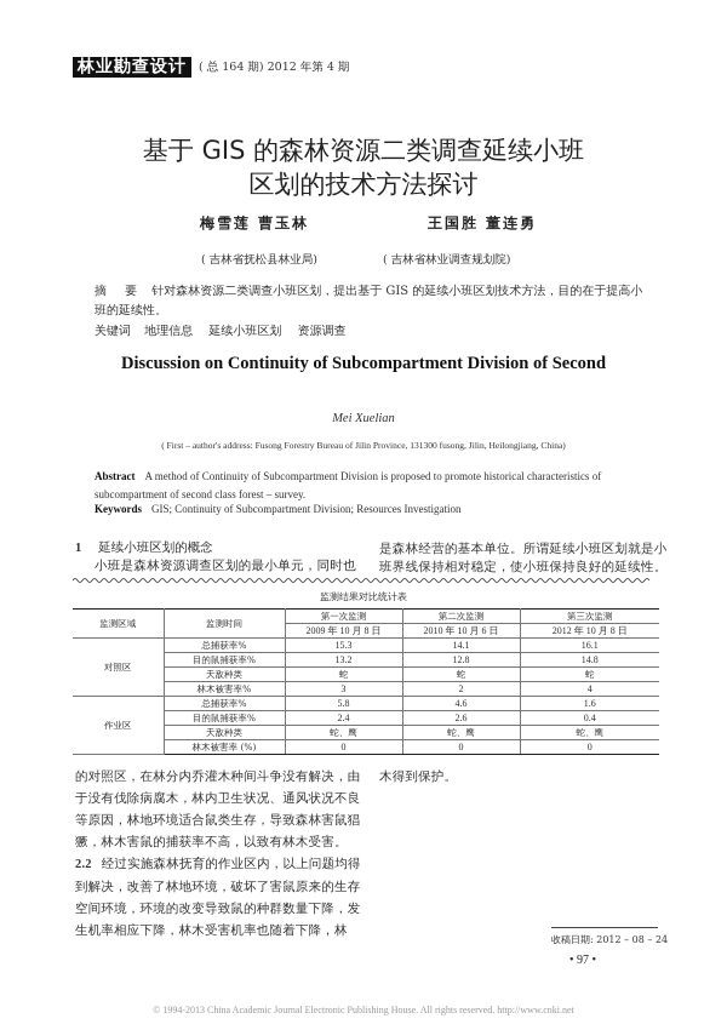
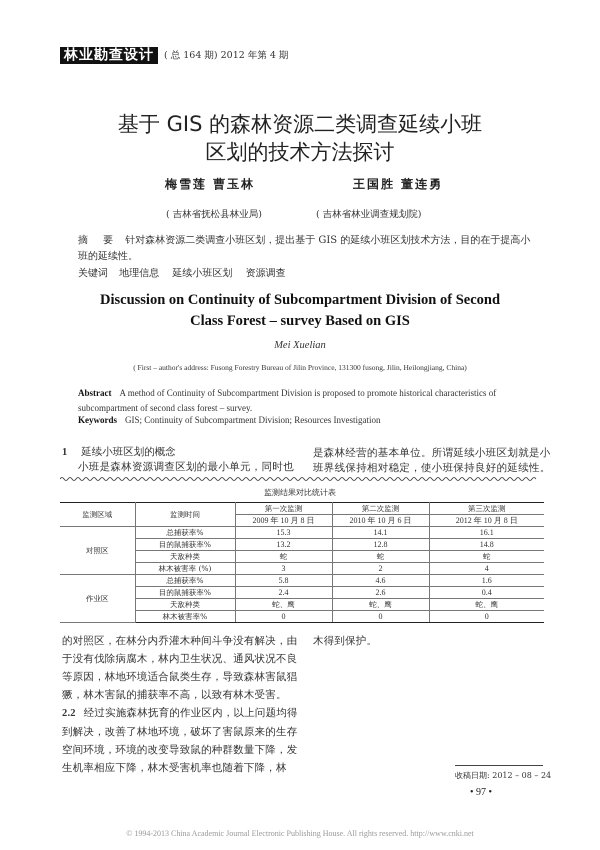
  林业勘查设计
  ( 总 164 期) 2012 年第 4 期
  基于 GIS 的森林资源二类调查延续小班
  区划的技术方法探讨
  梅雪莲 曹玉林
  王国胜 董连勇
  ( 吉林省抚松县林业局)
  ( 吉林省林业调查规划院)
  摘 要 针对森林资源二类调查小班区划，提出基于 GIS 的延续小班区划技术方法，目的在于提高小班的延续性。
  关键词 地理信息 延续小班区划 资源调查
  Discussion on Continuity of Subcompartment Division of Second
+ Class Forest – survey Based on GIS
  Mei Xuelian
  ( First – author's address: Fusong Forestry Bureau of Jilin Province, 131300 fusong, Jilin, Heilongjiang, China)
  Abstract A method of Continuity of Subcompartment Division is proposed to promote historical characteristics of subcompartment of second class forest – survey.
  Keywords GIS; Continuity of Subcompartment Division; Resources Investigation
  1 延续小班区划的概念
  小班是森林资源调查区划的最小单元，同时也
  是森林经营的基本单位。所谓延续小班区划就是小班界线保持相对稳定，使小班保持良好的延续性。
  监测结果对比统计表
  监测区域	监测时间	第一次监测	第二次监测	第三次监测
  2009 年 10 月 8 日	2010 年 10 月 6 日	2012 年 10 月 8 日
  对照区	总捕获率%	15.3	14.1	16.1
  目的鼠捕获率%	13.2	12.8	14.8
  天敌种类	蛇	蛇	蛇
- 林木被害率%	3	2	4
+ 林木被害率 (%)	3	2	4
  作业区	总捕获率%	5.8	4.6	1.6
  目的鼠捕获率%	2.4	2.6	0.4
  天敌种类	蛇、鹰	蛇、鹰	蛇、鹰
- 林木被害率 (%)	0	0	0
+ 林木被害率%	0	0	0
  的对照区，在林分内乔灌木种间斗争没有解决，由于没有伐除病腐木，林内卫生状况、通风状况不良等原因，林地环境适合鼠类生存，导致森林害鼠猖獗，林木害鼠的捕获率不高，以致有林木受害。
  2.2 经过实施森林抚育的作业区内，以上问题均得到解决，改善了林地环境，破坏了害鼠原来的生存空间环境，环境的改变导致鼠的种群数量下降，发生机率相应下降，林木受害机率也随着下降，林
  木得到保护。
  收稿日期: 2012 – 08 – 24
  • 97 •
  © 1994-2013 China Academic Journal Electronic Publishing House. All rights reserved. http://www.cnki.net
